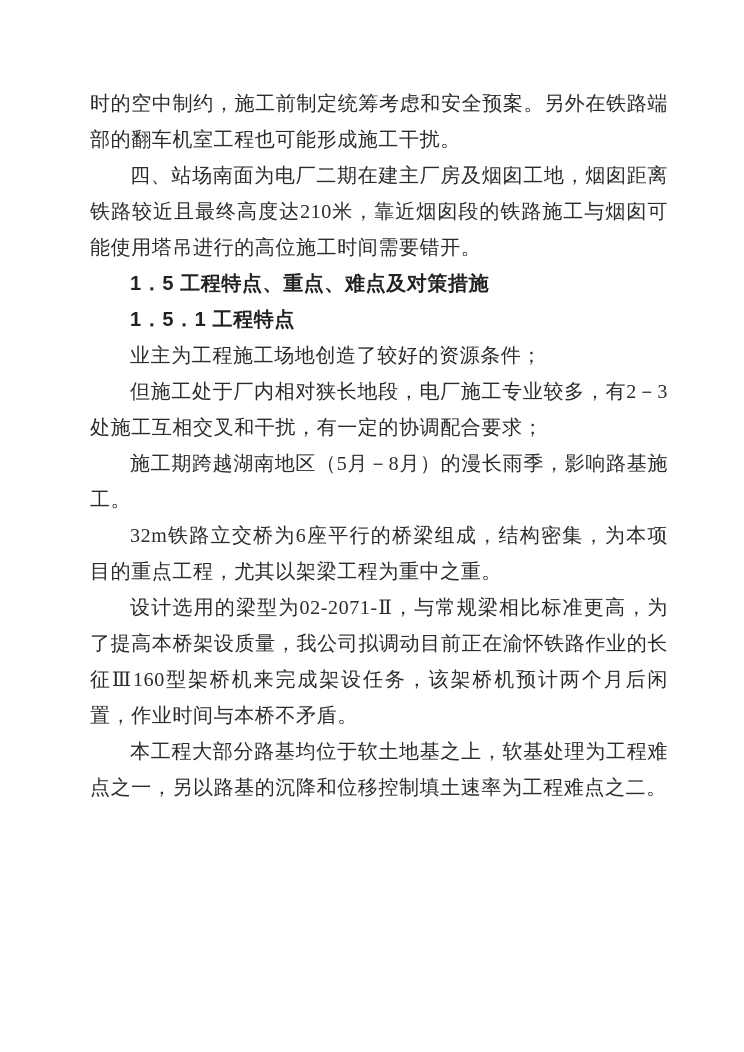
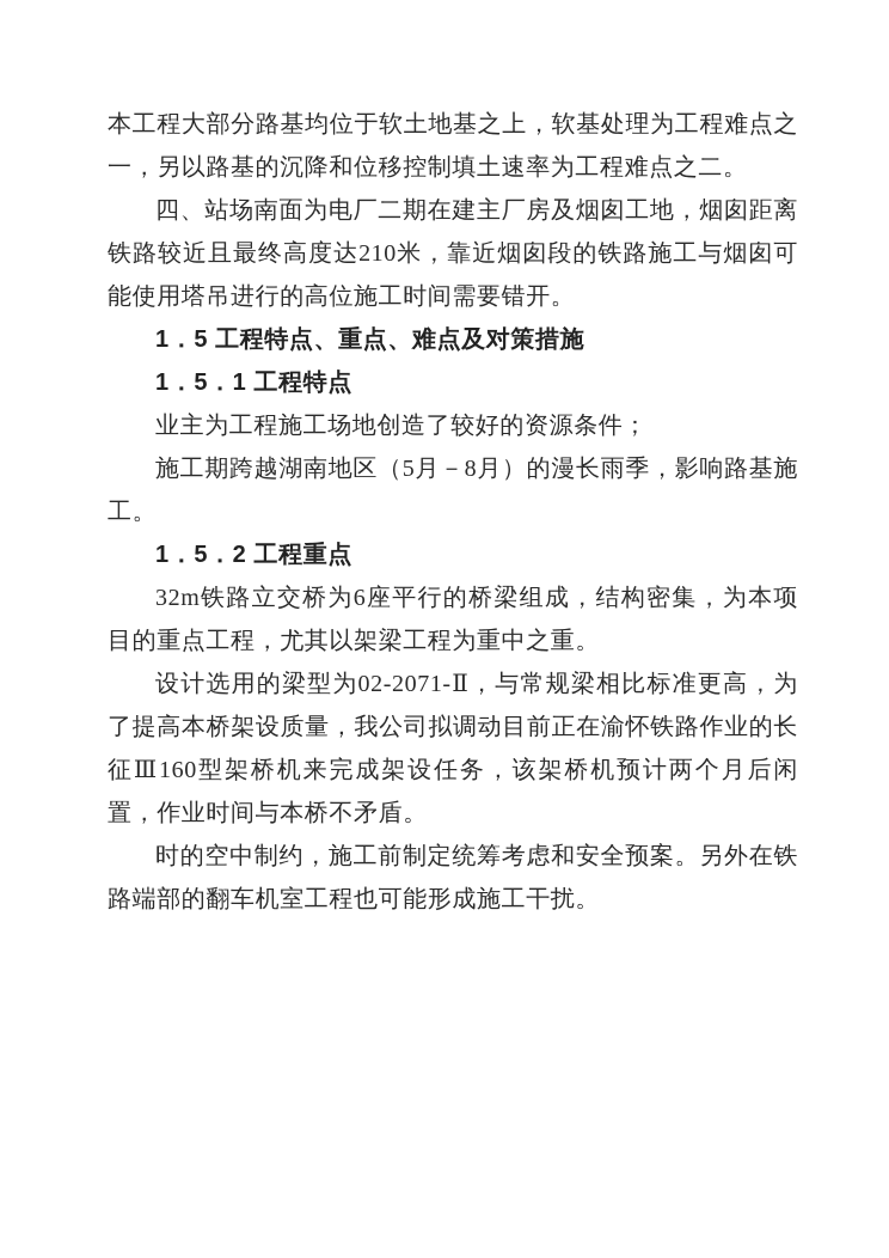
- 时的空中制约，施工前制定统筹考虑和安全预案。另外在铁路端部的翻车机室工程也可能形成施工干扰。
+ 本工程大部分路基均位于软土地基之上，软基处理为工程难点之一，另以路基的沉降和位移控制填土速率为工程难点之二。
  四、站场南面为电厂二期在建主厂房及烟囱工地，烟囱距离铁路较近且最终高度达210米，靠近烟囱段的铁路施工与烟囱可能使用塔吊进行的高位施工时间需要错开。
  1．5 工程特点、重点、难点及对策措施
  1．5．1 工程特点
  业主为工程施工场地创造了较好的资源条件；
- 但施工处于厂内相对狭长地段，电厂施工专业较多，有2－3处施工互相交叉和干扰，有一定的协调配合要求；
  施工期跨越湖南地区（5月－8月）的漫长雨季，影响路基施工。
+ 1．5．2 工程重点
  32m铁路立交桥为6座平行的桥梁组成，结构密集，为本项目的重点工程，尤其以架梁工程为重中之重。
  设计选用的梁型为02-2071-Ⅱ，与常规梁相比标准更高，为了提高本桥架设质量，我公司拟调动目前正在渝怀铁路作业的长征Ⅲ160型架桥机来完成架设任务，该架桥机预计两个月后闲置，作业时间与本桥不矛盾。
- 本工程大部分路基均位于软土地基之上，软基处理为工程难点之一，另以路基的沉降和位移控制填土速率为工程难点之二。
+ 时的空中制约，施工前制定统筹考虑和安全预案。另外在铁路端部的翻车机室工程也可能形成施工干扰。
